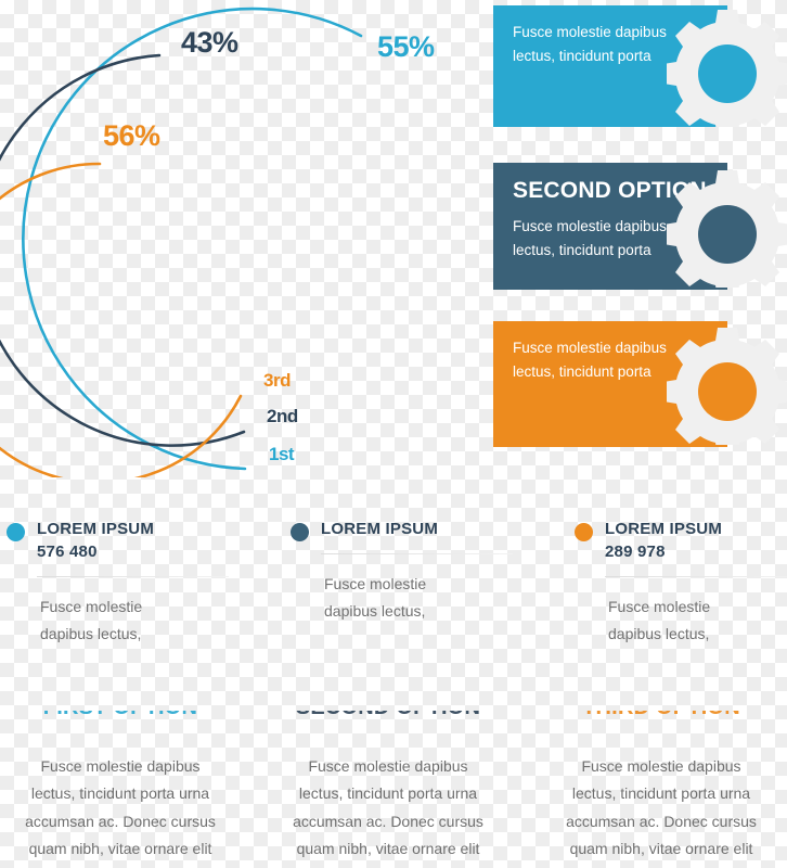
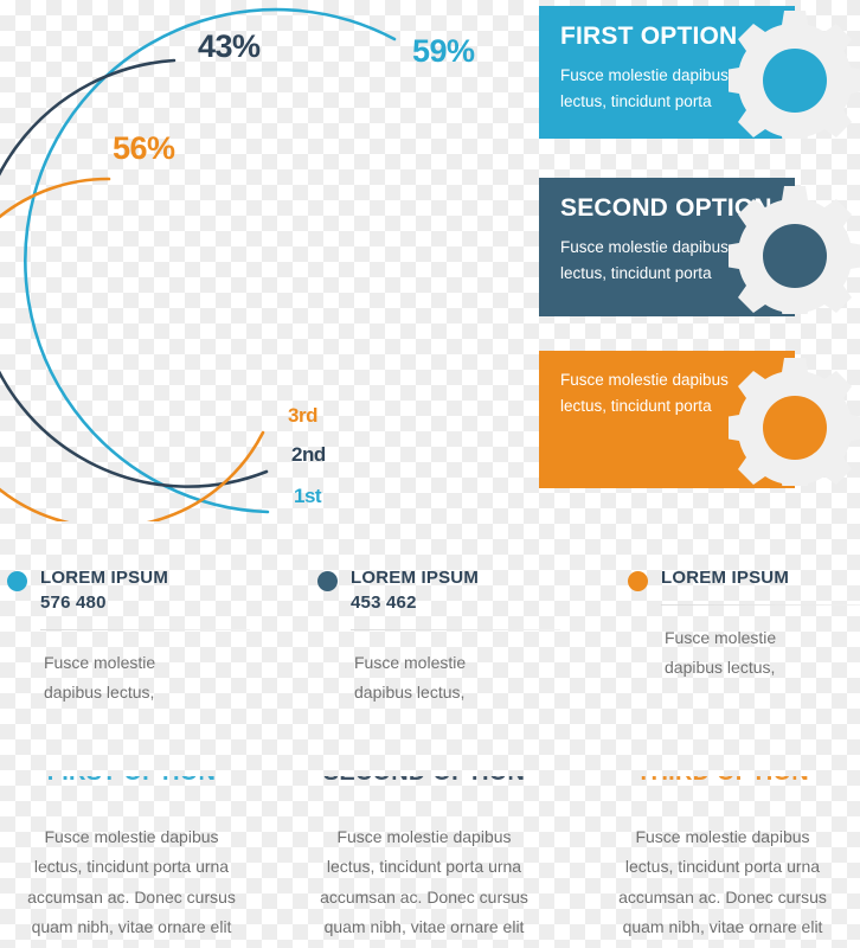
- 55%
+ 59%
  43%
  56%
  3rd
  2nd
  1st
+ FIRST OPTION
  Fusce molestie dapibus
  lectus, tincidunt porta
  SECOND OPTI
  Fusce molestie dapibus
  lectus, tincidunt porta
  Fusce molestie dapibus
  lectus, tincidunt porta
  LOREM IPSUM
  576 480
  Fusce molestie
  dapibus lectus,
  LOREM IPSUM
+ 453 462
  Fusce molestie
  dapibus lectus,
  LOREM IPSUM
- 289 978
  Fusce molestie
  dapibus lectus,
  Fusce molestie dapibus
  lectus, tincidunt porta urna
  accumsan ac. Donec cursus
  quam nibh, vitae ornare elit
  Fusce molestie dapibus
  lectus, tincidunt porta urna
  accumsan ac. Donec cursus
  quam nibh, vitae ornare elit
  Fusce molestie dapibus
  lectus, tincidunt porta urna
  accumsan ac. Donec cursus
  quam nibh, vitae ornare elit
